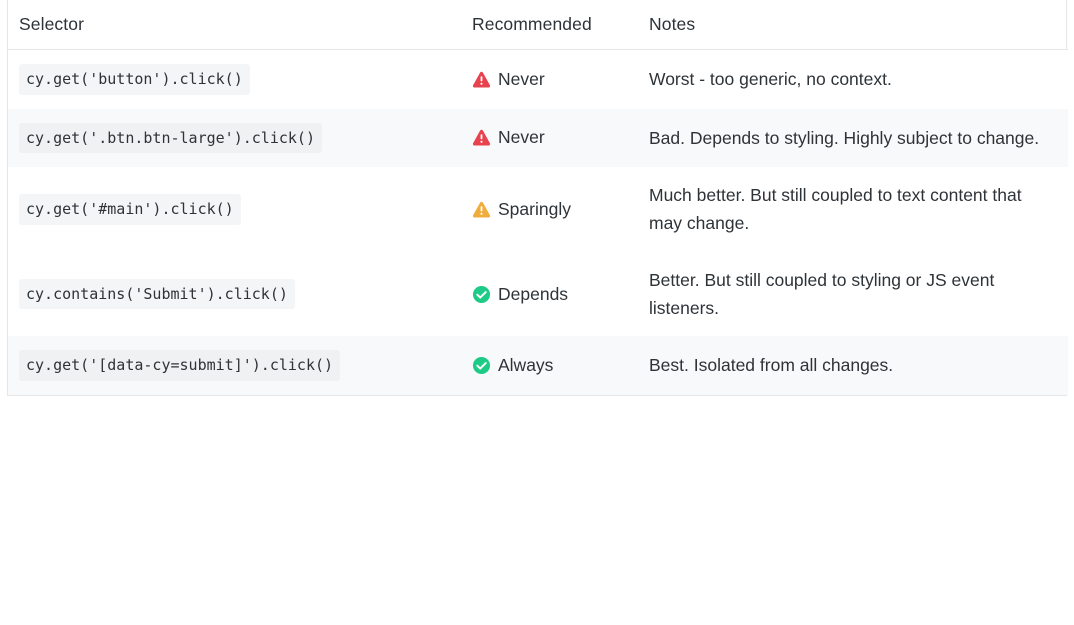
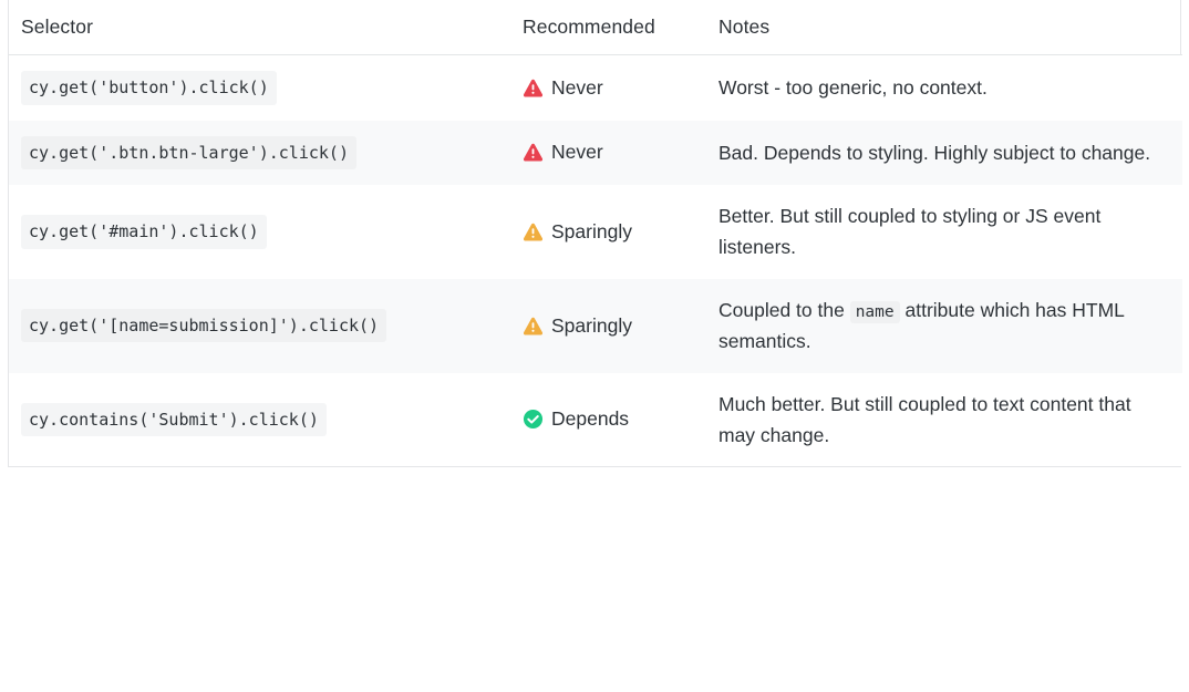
  Selector	Recommended	Notes
  cy.get('button').click()	Never	Worst - too generic, no context.
  cy.get('.btn.btn-large').click()	Never	Bad. Depends to styling. Highly subject to change.
- cy.get('#main').click()	Sparingly	Much better. But still coupled to text content that may change.
+ cy.get('#main').click()	Sparingly	Better. But still coupled to styling or JS event listeners.
+ cy.get('[name=submission]').click()	Sparingly	Coupled to the name attribute which has HTML semantics.
- cy.contains('Submit').click()	Depends	Better. But still coupled to styling or JS event listeners.
+ cy.contains('Submit').click()	Depends	Much better. But still coupled to text content that may change.
- cy.get('[data-cy=submit]').click()	Always	Best. Isolated from all changes.
